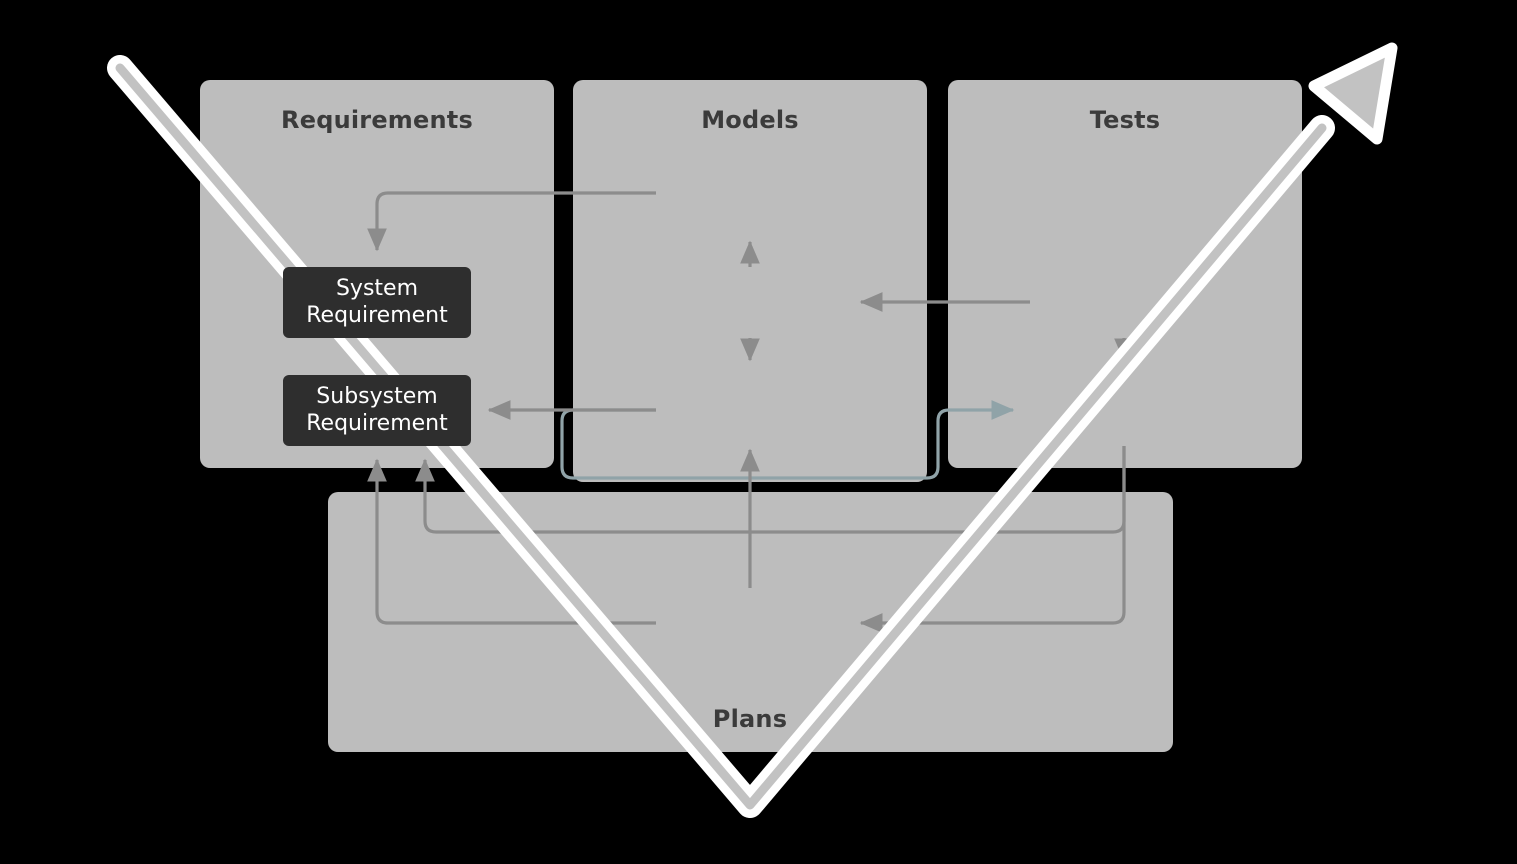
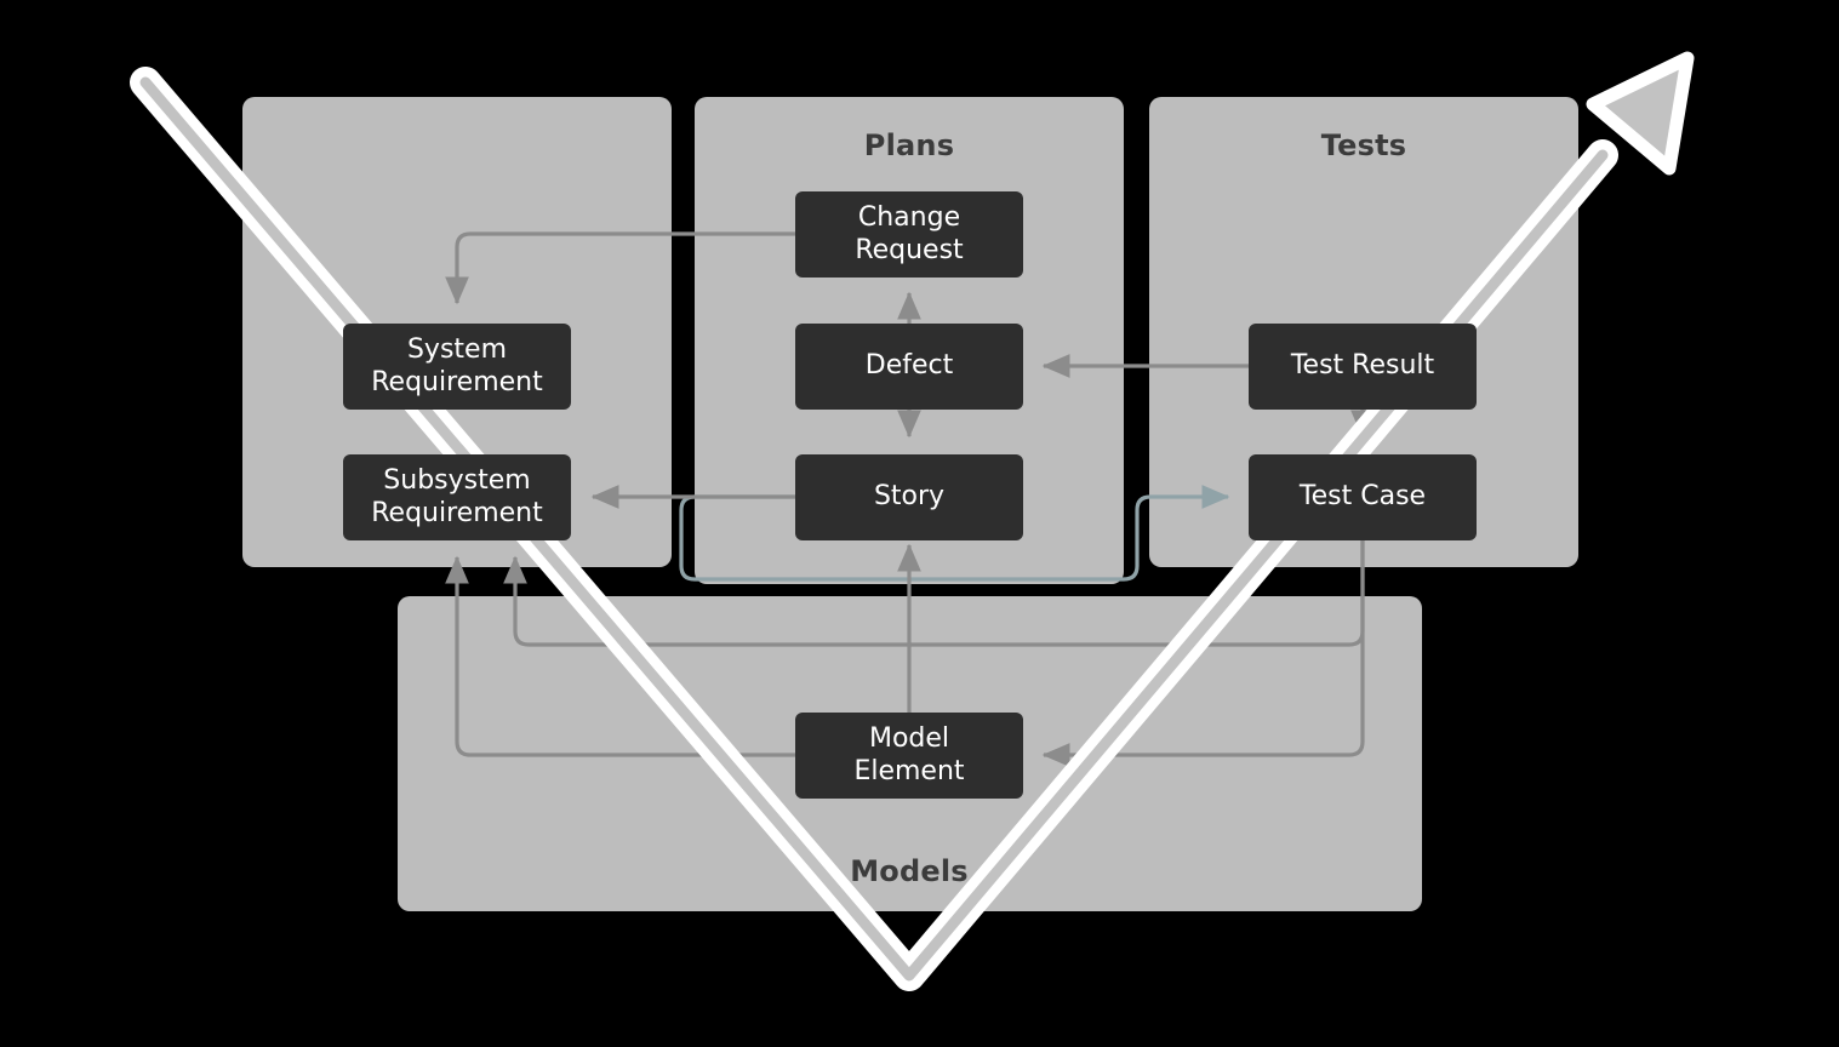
- Requirements
- Models
+ Plans
  Tests
- Plans
+ Models
  System
  Requirement
  Subsystem
  Requirement
+ Change
+ Request
+ Defect
+ Story
+ Test Result
+ Test Case
+ Model
+ Element
